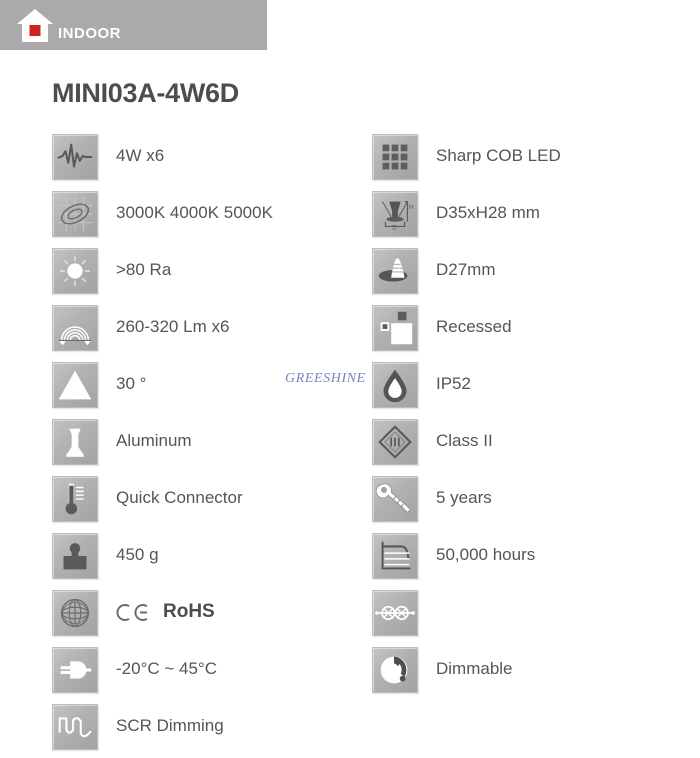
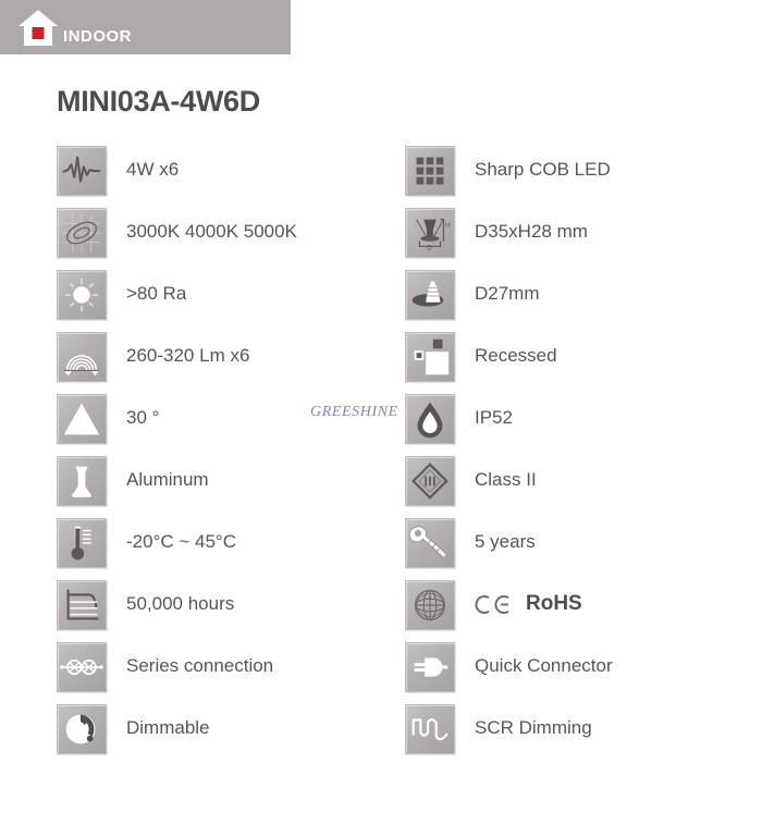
  INDOOR
  MINI03A-4W6D
  GREESHINE
  4W x6
  Sharp COB LED
  3000K 4000K 5000K
  D35xH28 mm
  >80 Ra
  D27mm
  260-320 Lm x6
  Recessed
  30 °
  IP52
  Aluminum
  Class II
- Quick Connector
+ -20°C ~ 45°C
  5 years
- 450 g
  50,000 hours
  RoHS
+ Series connection
- -20°C ~ 45°C
+ Quick Connector
  Dimmable
  SCR Dimming
